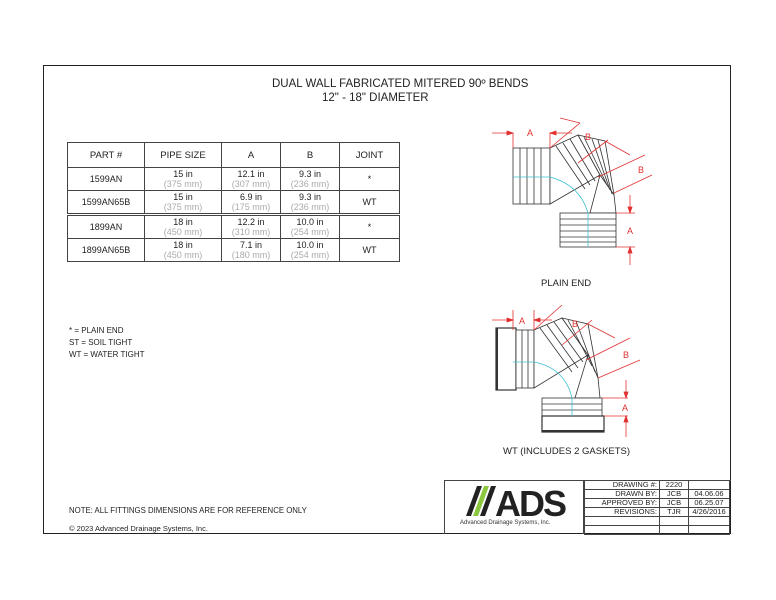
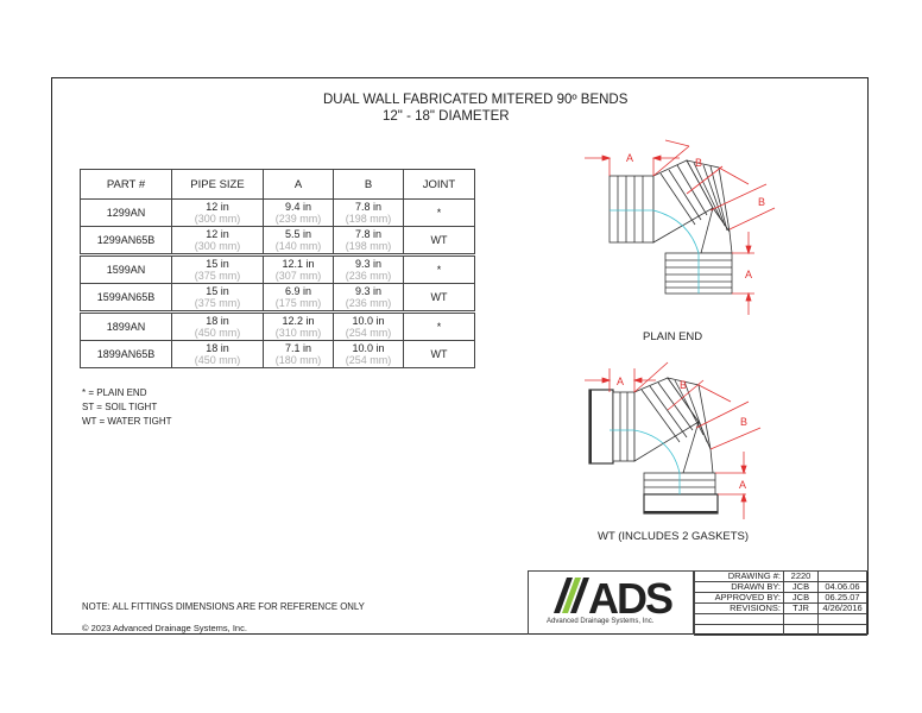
  DUAL WALL FABRICATED MITERED 90º BENDS
  12" - 18" DIAMETER
  PART #	PIPE SIZE	A	B	JOINT
+ 1299AN	12 in(300 mm)	9.4 in(239 mm)	7.8 in(198 mm)	*
+ 1299AN65B	12 in(300 mm)	5.5 in(140 mm)	7.8 in(198 mm)	WT
  1599AN	15 in(375 mm)	12.1 in(307 mm)	9.3 in(236 mm)	*
  1599AN65B	15 in(375 mm)	6.9 in(175 mm)	9.3 in(236 mm)	WT
  1899AN	18 in(450 mm)	12.2 in(310 mm)	10.0 in(254 mm)	*
  1899AN65B	18 in(450 mm)	7.1 in(180 mm)	10.0 in(254 mm)	WT
  * = PLAIN END
  ST = SOIL TIGHT
  WT = WATER TIGHT
  A
  B
  B
  A
  PLAIN END
  A
  B
  B
  A
  WT (INCLUDES 2 GASKETS)
  NOTE: ALL FITTINGS DIMENSIONS ARE FOR REFERENCE ONLY
  © 2023 Advanced Drainage Systems, Inc.
  ADS
  DRAWING #:	2220
  DRAWN BY:	JCB	04.06.06
  APPROVED BY:	JCB	06.25.07
  REVISIONS:	TJR	4/26/2016
